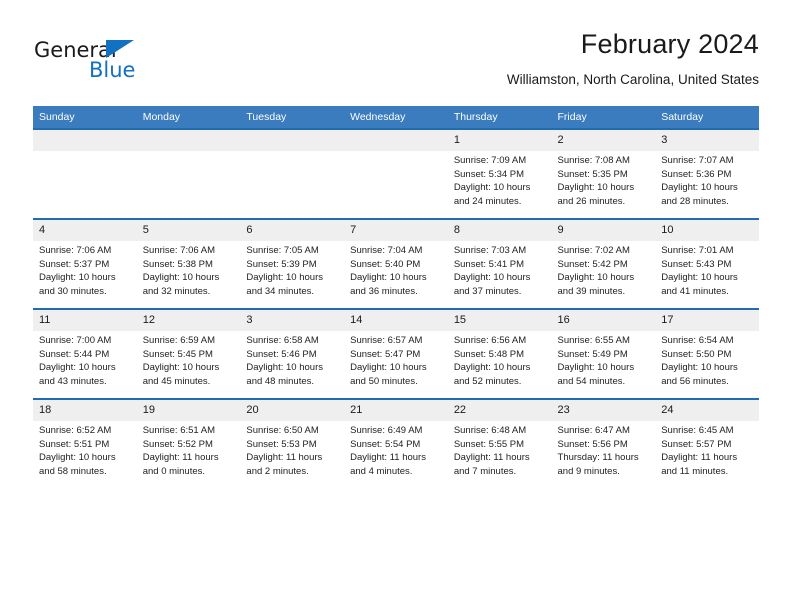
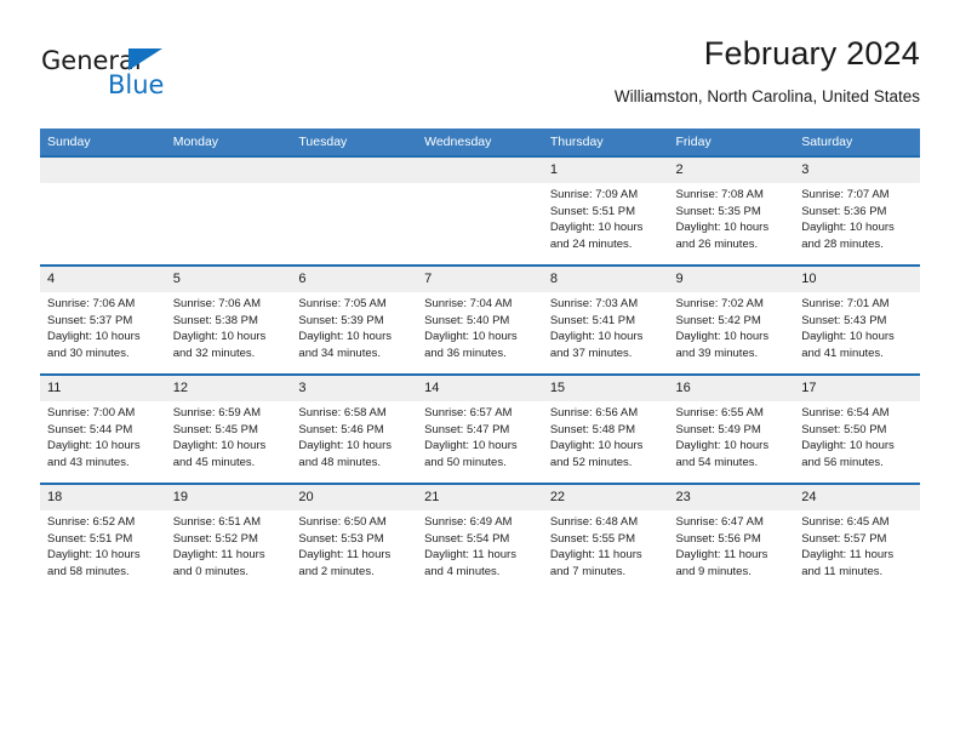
  General
  Blue
  February 2024
  Williamston, North Carolina, United States
  Sunday	Monday	Tuesday	Wednesday	Thursday	Friday	Saturday
- 				1Sunrise: 7:09 AMSunset: 5:34 PMDaylight: 10 hours and 24 minutes.	2Sunrise: 7:08 AMSunset: 5:35 PMDaylight: 10 hours and 26 minutes.	3Sunrise: 7:07 AMSunset: 5:36 PMDaylight: 10 hours and 28 minutes.
+ 				1Sunrise: 7:09 AMSunset: 5:51 PMDaylight: 10 hours and 24 minutes.	2Sunrise: 7:08 AMSunset: 5:35 PMDaylight: 10 hours and 26 minutes.	3Sunrise: 7:07 AMSunset: 5:36 PMDaylight: 10 hours and 28 minutes.
  4Sunrise: 7:06 AMSunset: 5:37 PMDaylight: 10 hours and 30 minutes.	5Sunrise: 7:06 AMSunset: 5:38 PMDaylight: 10 hours and 32 minutes.	6Sunrise: 7:05 AMSunset: 5:39 PMDaylight: 10 hours and 34 minutes.	7Sunrise: 7:04 AMSunset: 5:40 PMDaylight: 10 hours and 36 minutes.	8Sunrise: 7:03 AMSunset: 5:41 PMDaylight: 10 hours and 37 minutes.	9Sunrise: 7:02 AMSunset: 5:42 PMDaylight: 10 hours and 39 minutes.	10Sunrise: 7:01 AMSunset: 5:43 PMDaylight: 10 hours and 41 minutes.
  11Sunrise: 7:00 AMSunset: 5:44 PMDaylight: 10 hours and 43 minutes.	12Sunrise: 6:59 AMSunset: 5:45 PMDaylight: 10 hours and 45 minutes.	3Sunrise: 6:58 AMSunset: 5:46 PMDaylight: 10 hours and 48 minutes.	14Sunrise: 6:57 AMSunset: 5:47 PMDaylight: 10 hours and 50 minutes.	15Sunrise: 6:56 AMSunset: 5:48 PMDaylight: 10 hours and 52 minutes.	16Sunrise: 6:55 AMSunset: 5:49 PMDaylight: 10 hours and 54 minutes.	17Sunrise: 6:54 AMSunset: 5:50 PMDaylight: 10 hours and 56 minutes.
- 18Sunrise: 6:52 AMSunset: 5:51 PMDaylight: 10 hours and 58 minutes.	19Sunrise: 6:51 AMSunset: 5:52 PMDaylight: 11 hours and 0 minutes.	20Sunrise: 6:50 AMSunset: 5:53 PMDaylight: 11 hours and 2 minutes.	21Sunrise: 6:49 AMSunset: 5:54 PMDaylight: 11 hours and 4 minutes.	22Sunrise: 6:48 AMSunset: 5:55 PMDaylight: 11 hours and 7 minutes.	23Sunrise: 6:47 AMSunset: 5:56 PMThursday: 11 hours and 9 minutes.	24Sunrise: 6:45 AMSunset: 5:57 PMDaylight: 11 hours and 11 minutes.
+ 18Sunrise: 6:52 AMSunset: 5:51 PMDaylight: 10 hours and 58 minutes.	19Sunrise: 6:51 AMSunset: 5:52 PMDaylight: 11 hours and 0 minutes.	20Sunrise: 6:50 AMSunset: 5:53 PMDaylight: 11 hours and 2 minutes.	21Sunrise: 6:49 AMSunset: 5:54 PMDaylight: 11 hours and 4 minutes.	22Sunrise: 6:48 AMSunset: 5:55 PMDaylight: 11 hours and 7 minutes.	23Sunrise: 6:47 AMSunset: 5:56 PMDaylight: 11 hours and 9 minutes.	24Sunrise: 6:45 AMSunset: 5:57 PMDaylight: 11 hours and 11 minutes.
